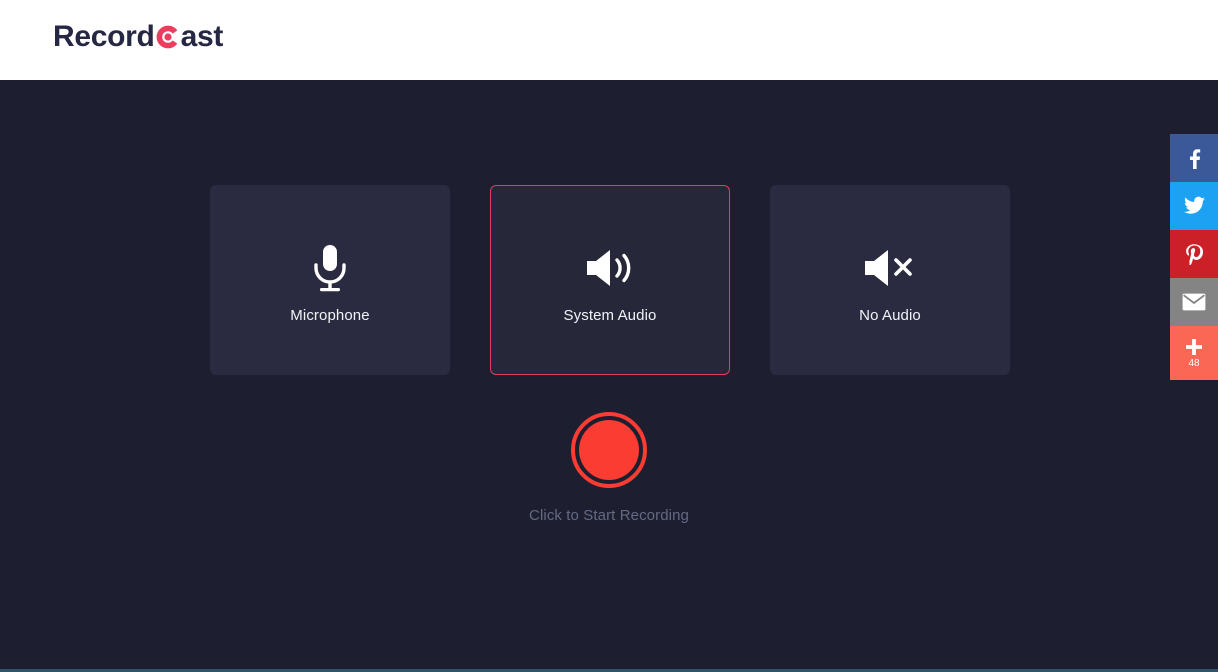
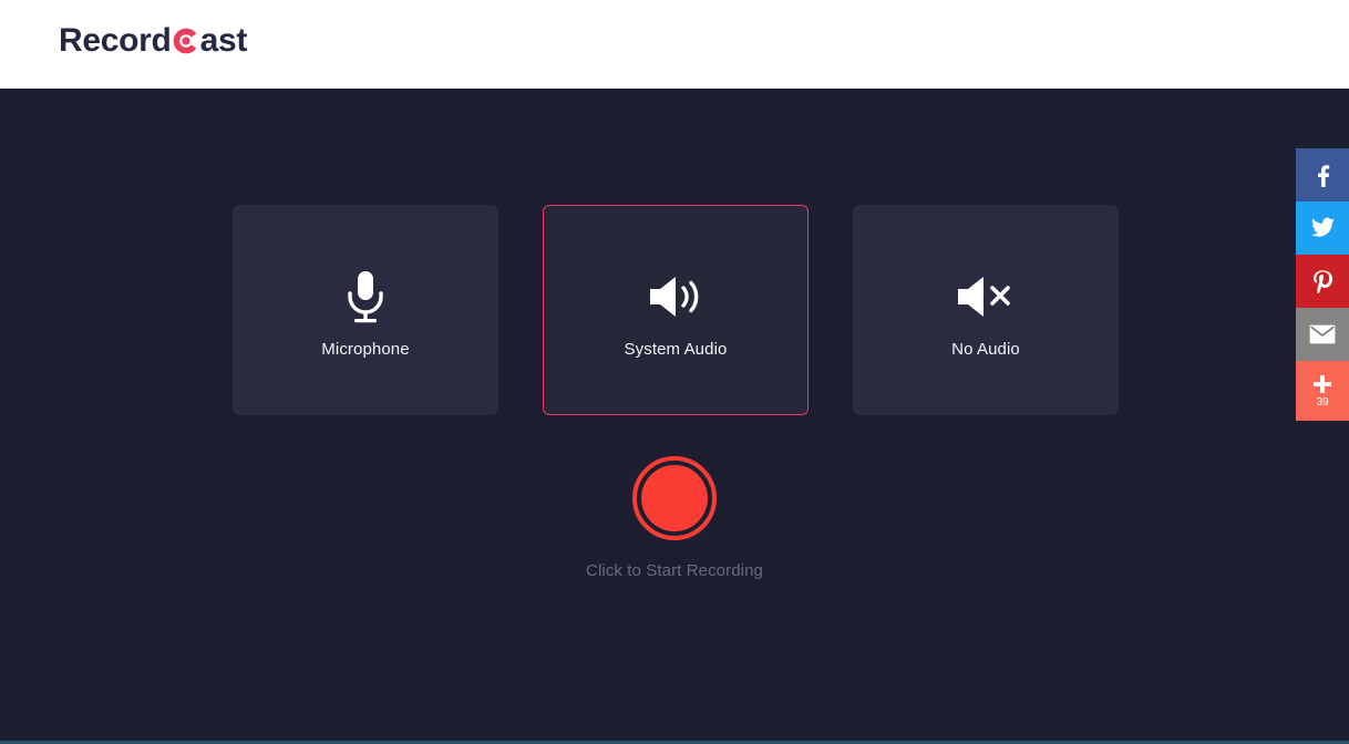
  Record
  ast
  Microphone
  System Audio
  No Audio
  Click to Start Recording
- 48
+ 39
